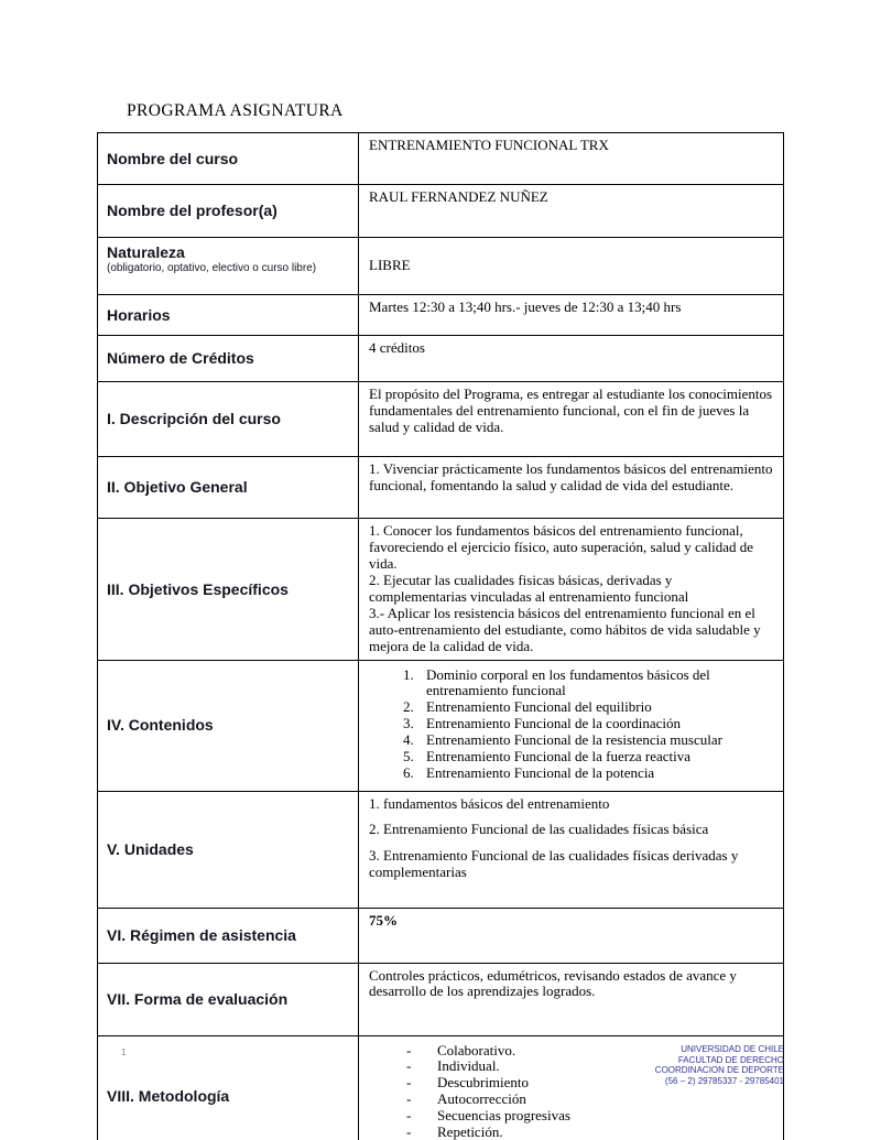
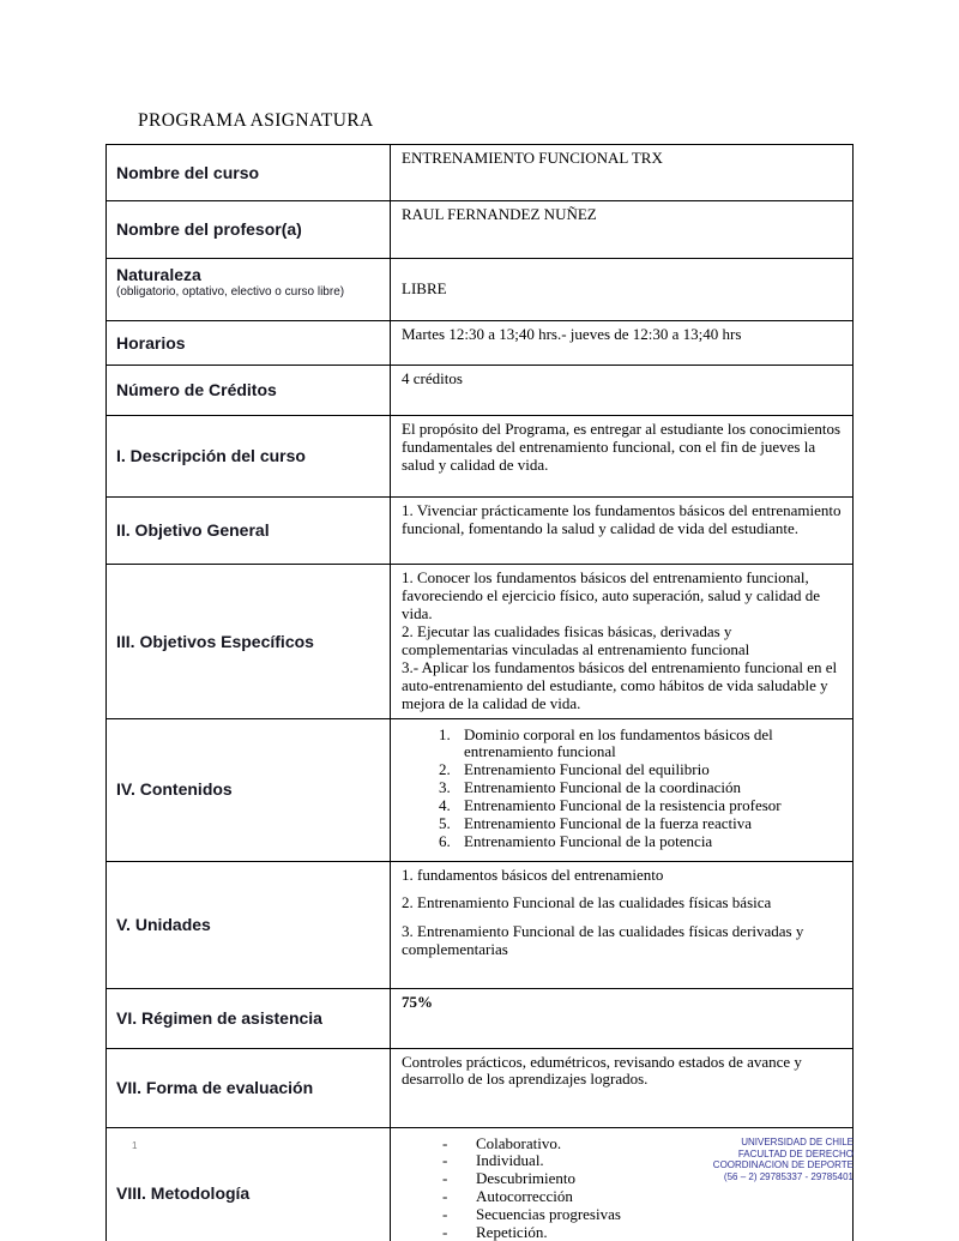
  PROGRAMA ASIGNATURA
  Nombre del curso	ENTRENAMIENTO FUNCIONAL TRX
  Nombre del profesor(a)	RAUL FERNANDEZ NUÑEZ
  Naturaleza (obligatorio, optativo, electivo o curso libre)	LIBRE
  Horarios	Martes 12:30 a 13;40 hrs.- jueves de 12:30 a 13;40 hrs
  Número de Créditos	4 créditos
  I. Descripción del curso	El propósito del Programa, es entregar al estudiante los conocimientos fundamentales del entrenamiento funcional, con el fin de jueves la salud y calidad de vida.
  II. Objetivo General	1. Vivenciar prácticamente los fundamentos básicos del entrenamiento funcional, fomentando la salud y calidad de vida del estudiante.
- III. Objetivos Específicos	1. Conocer los fundamentos básicos del entrenamiento funcional, favoreciendo el ejercicio físico, auto superación, salud y calidad de vida. 2. Ejecutar las cualidades fisicas básicas, derivadas y complementarias vinculadas al entrenamiento funcional 3.- Aplicar los resistencia básicos del entrenamiento funcional en el auto-entrenamiento del estudiante, como hábitos de vida saludable y mejora de la calidad de vida.
+ III. Objetivos Específicos	1. Conocer los fundamentos básicos del entrenamiento funcional, favoreciendo el ejercicio físico, auto superación, salud y calidad de vida. 2. Ejecutar las cualidades fisicas básicas, derivadas y complementarias vinculadas al entrenamiento funcional 3.- Aplicar los fundamentos básicos del entrenamiento funcional en el auto-entrenamiento del estudiante, como hábitos de vida saludable y mejora de la calidad de vida.
- IV. Contenidos	Dominio corporal en los fundamentos básicos del entrenamiento funcional Entrenamiento Funcional del equilibrio Entrenamiento Funcional de la coordinación Entrenamiento Funcional de la resistencia muscular Entrenamiento Funcional de la fuerza reactiva Entrenamiento Funcional de la potencia
+ IV. Contenidos	Dominio corporal en los fundamentos básicos del entrenamiento funcional Entrenamiento Funcional del equilibrio Entrenamiento Funcional de la coordinación Entrenamiento Funcional de la resistencia profesor Entrenamiento Funcional de la fuerza reactiva Entrenamiento Funcional de la potencia
  V. Unidades	1. fundamentos básicos del entrenamiento 2. Entrenamiento Funcional de las cualidades físicas básica 3. Entrenamiento Funcional de las cualidades físicas derivadas y complementarias
  VI. Régimen de asistencia	75%
  VII. Forma de evaluación	Controles prácticos, edumétricos, revisando estados de avance y desarrollo de los aprendizajes logrados.
  VIII. Metodología	Colaborativo. Individual. Descubrimiento Autocorrección Secuencias progresivas Repetición.
  1
  UNIVERSIDAD DE CHILE
  FACULTAD DE DERECHO
  COORDINACION DE DEPORTE
  (56 – 2) 29785337 - 29785401
